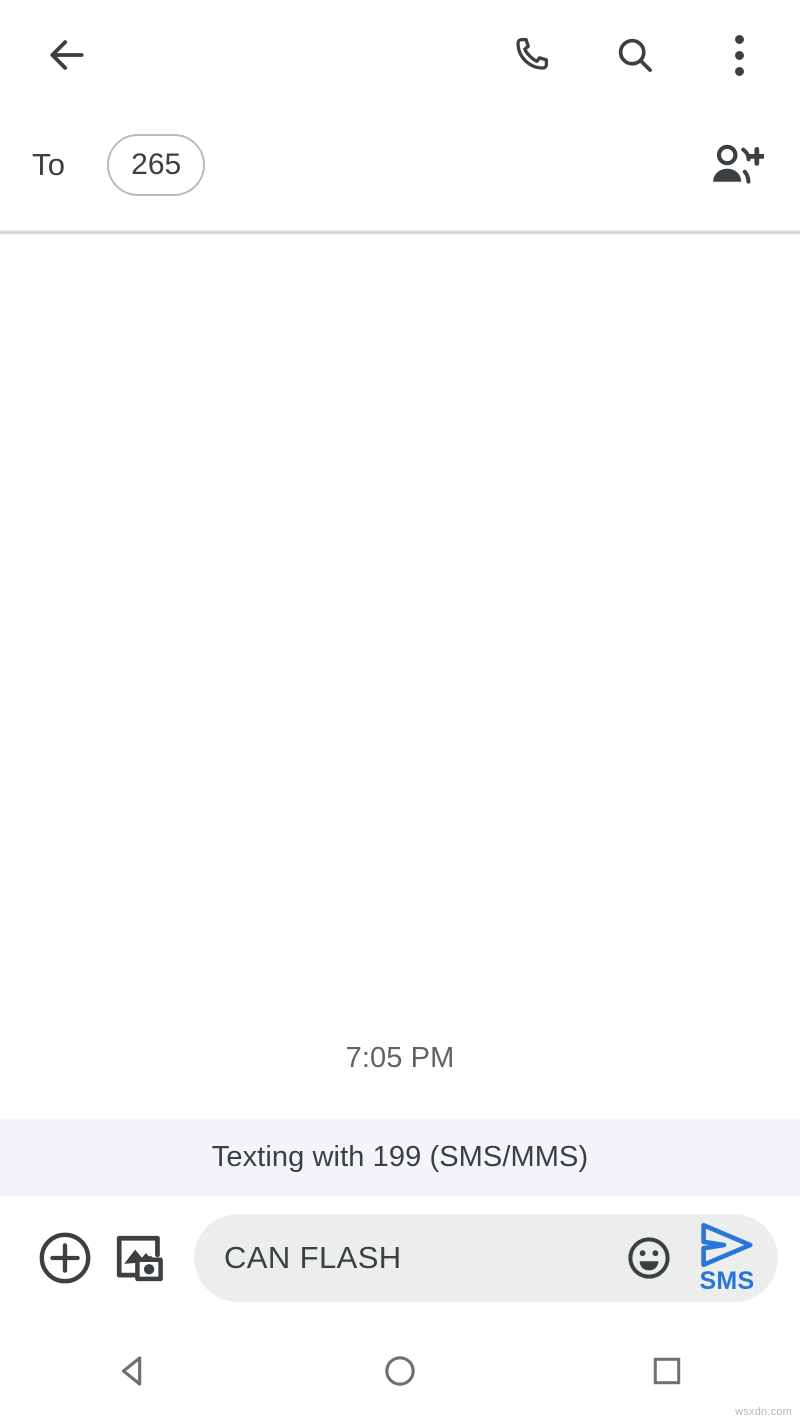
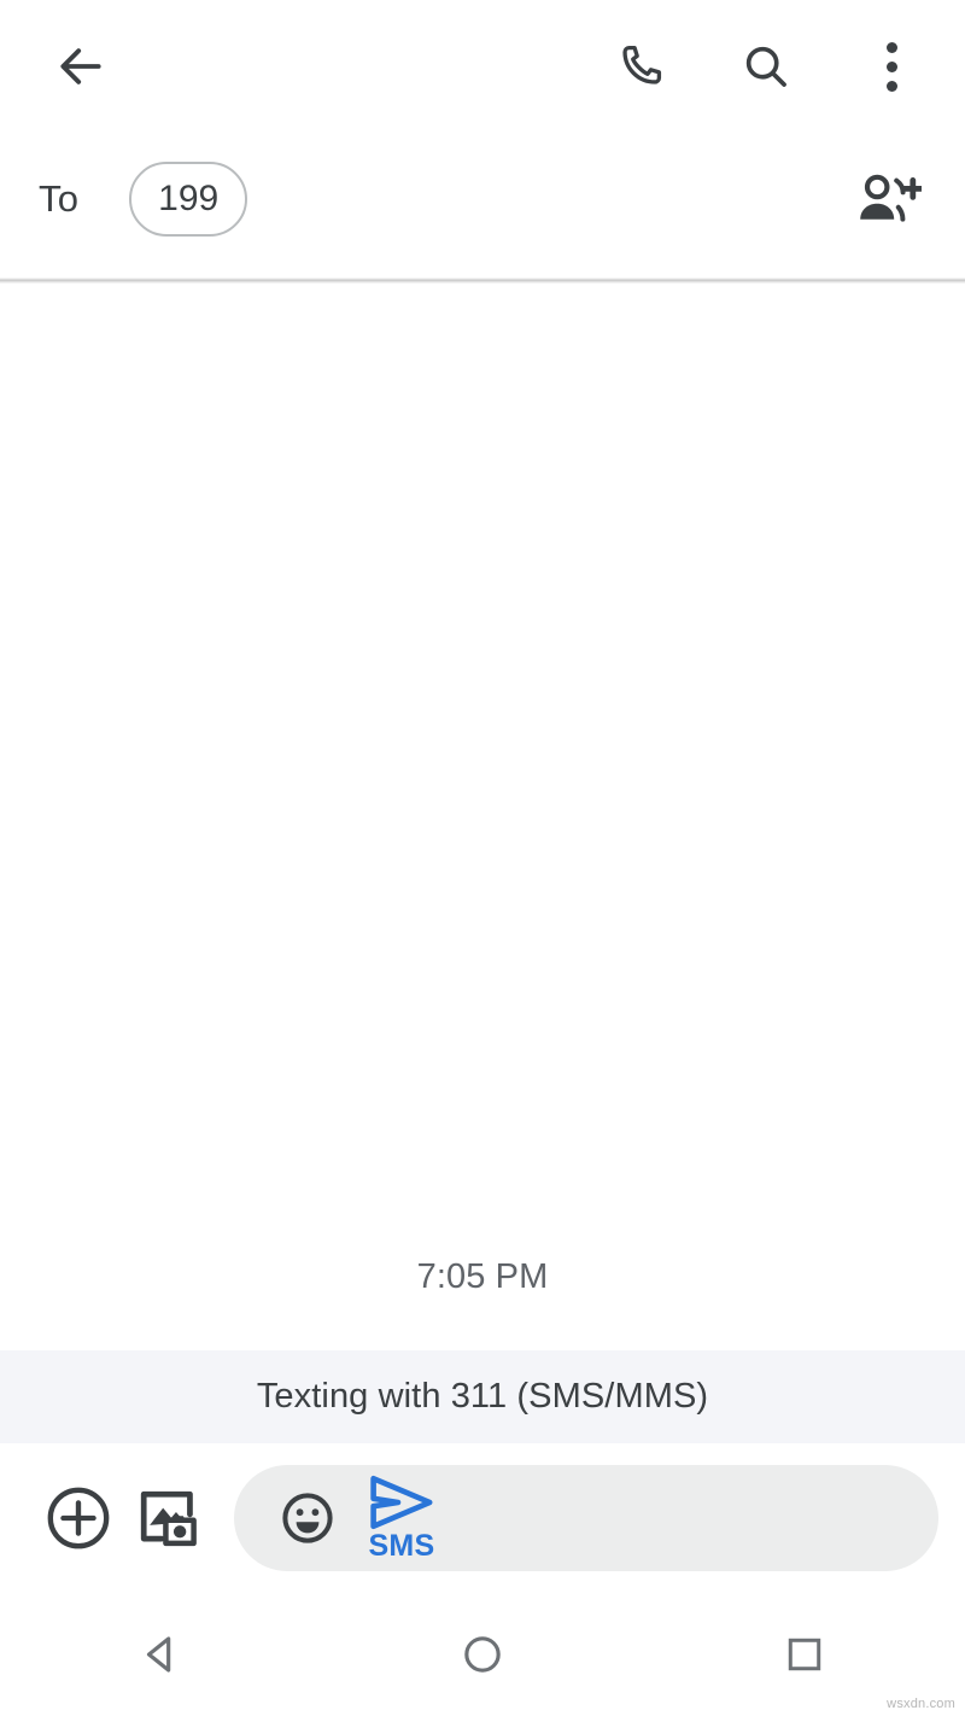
  To
- 265
+ 199
  7:05 PM
- Texting with 199 (SMS/MMS)
+ Texting with 311 (SMS/MMS)
- CAN FLASH
  SMS
  wsxdn.com
